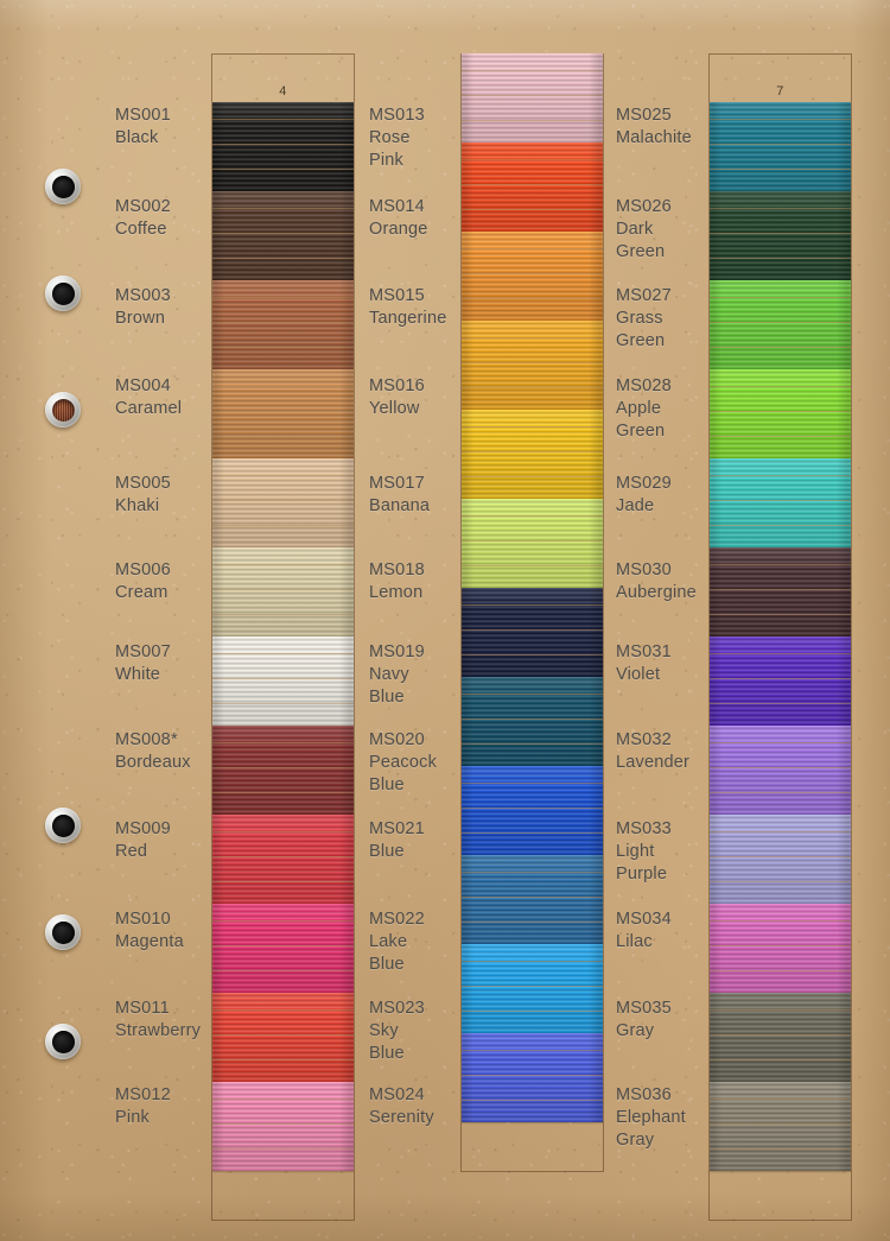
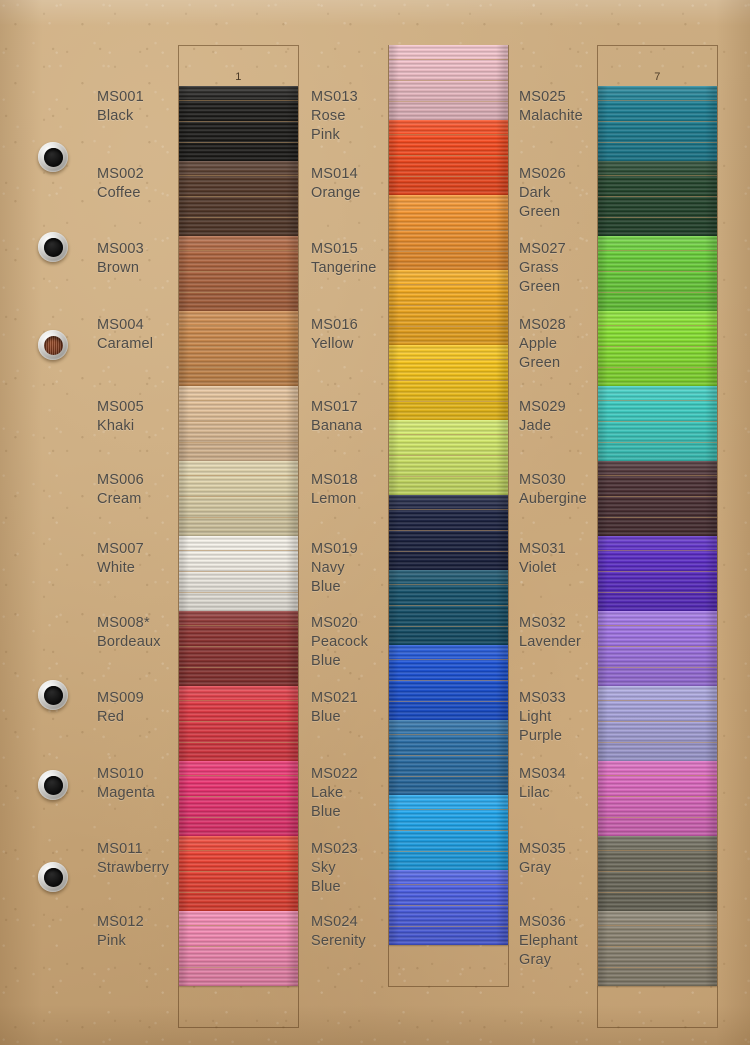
- 4
+ 1
  7
  MS001
  Black
  MS002
  Coffee
  MS003
  Brown
  MS004
  Caramel
  MS005
  Khaki
  MS006
  Cream
  MS007
  White
  MS008*
  Bordeaux
  MS009
  Red
  MS010
  Magenta
  MS011
  Strawberry
  MS012
  Pink
  MS013
  Rose
  Pink
  MS014
  Orange
  MS015
  Tangerine
  MS016
  Yellow
  MS017
  Banana
  MS018
  Lemon
  MS019
  Navy
  Blue
  MS020
  Peacock
  Blue
  MS021
  Blue
  MS022
  Lake
  Blue
  MS023
  Sky
  Blue
  MS024
  Serenity
  MS025
  Malachite
  MS026
  Dark
  Green
  MS027
  Grass
  Green
  MS028
  Apple
  Green
  MS029
  Jade
  MS030
  Aubergine
  MS031
  Violet
  MS032
  Lavender
  MS033
  Light
  Purple
  MS034
  Lilac
  MS035
  Gray
  MS036
  Elephant
  Gray
